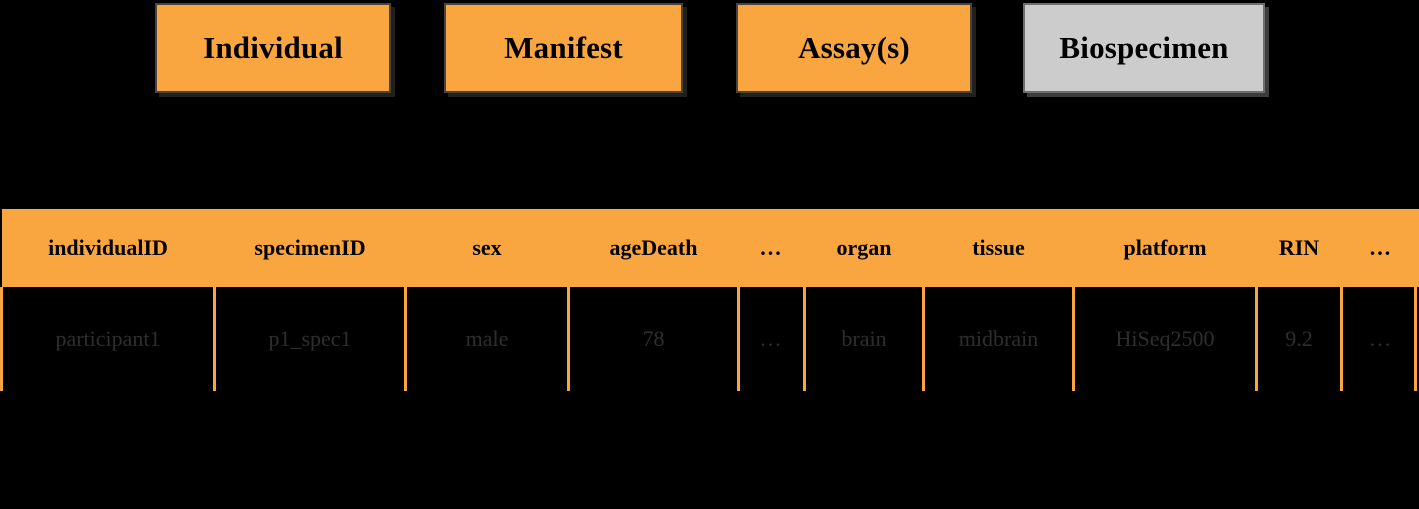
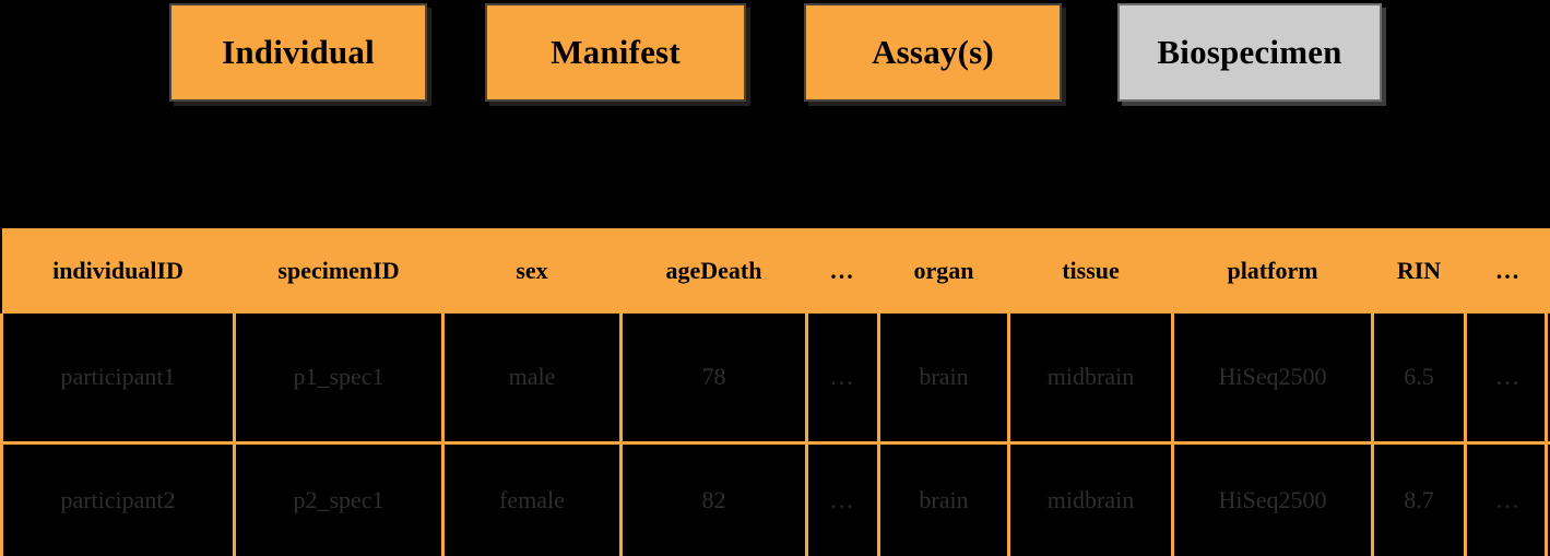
  Individual
  Manifest
  Assay(s)
  Biospecimen
  individualID	specimenID	sex	ageDeath	...	organ	tissue	platform	RIN	...
- participant1	p1_spec1	male	78	...	brain	midbrain	HiSeq2500	9.2	...
+ participant1	p1_spec1	male	78	...	brain	midbrain	HiSeq2500	6.5	...
+ participant2	p2_spec1	female	82	...	brain	midbrain	HiSeq2500	8.7	...
